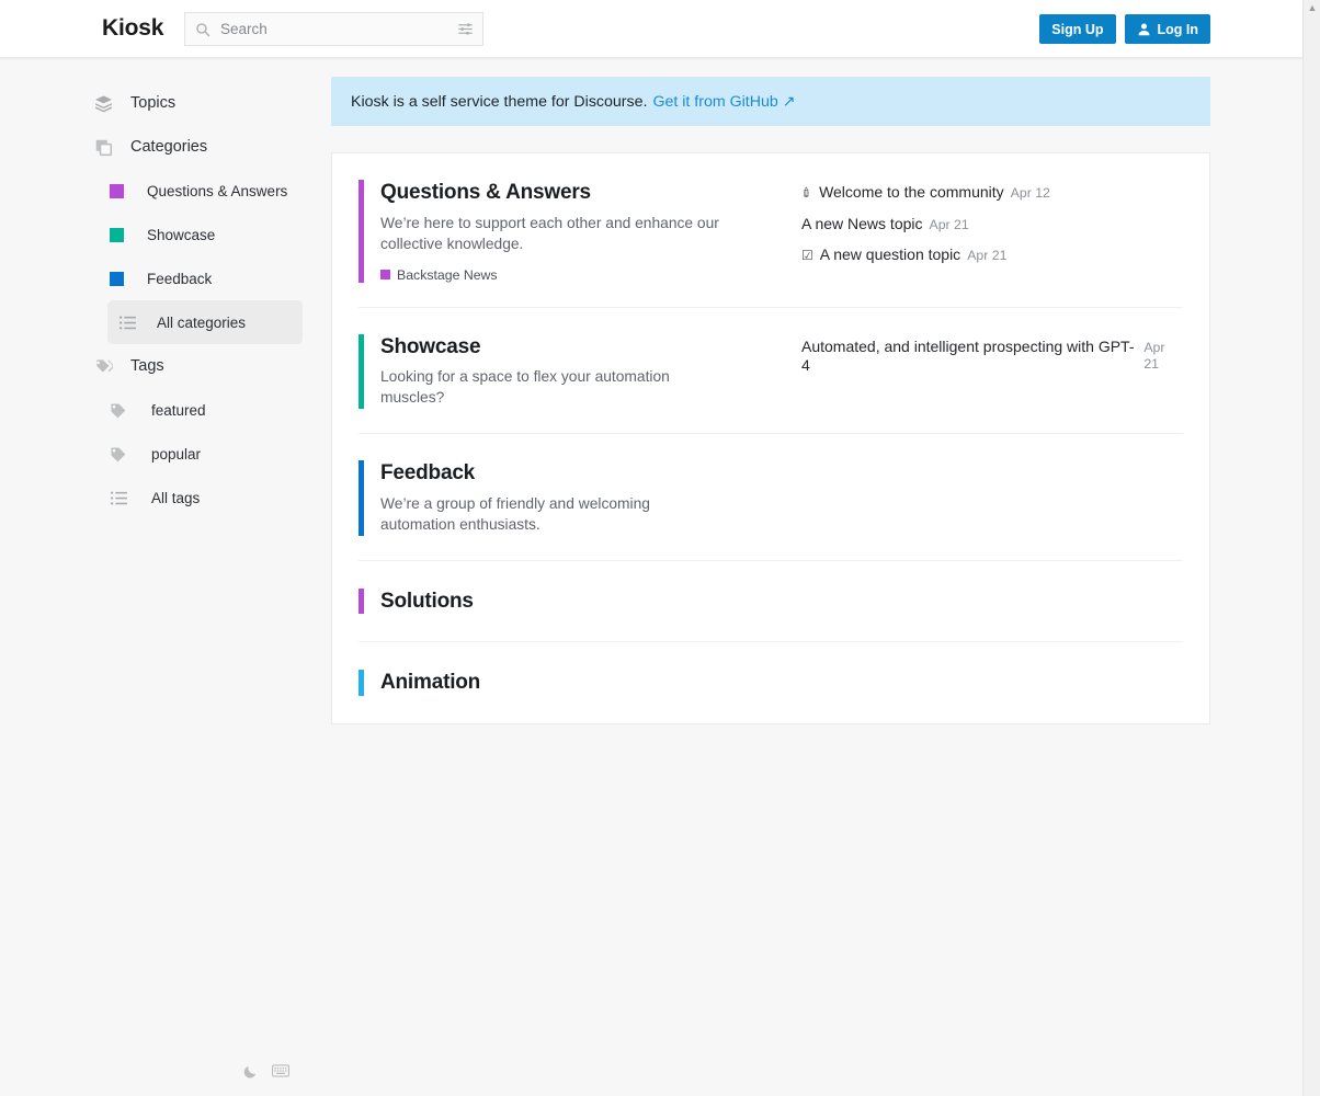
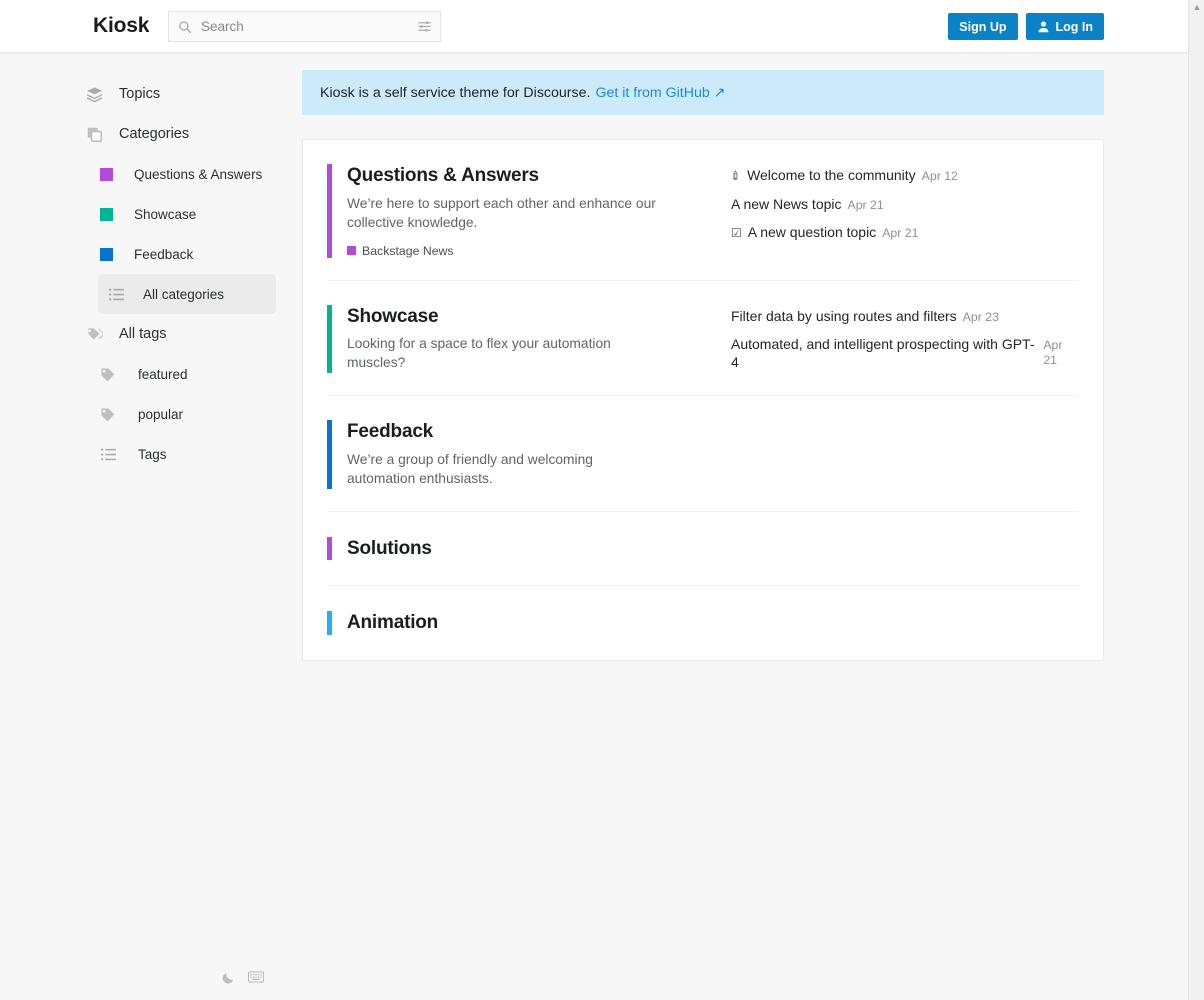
  Kiosk
  Search
  Sign Up
  Log In
  Topics
  Categories
  Questions & Answers
  Showcase
  Feedback
  All categories
- Tags
+ All tags
  featured
  popular
- All tags
+ Tags
  Kiosk is a self service theme for Discourse.
  Get it from GitHub
  ↗
  Questions & Answers
  We’re here to support each other and enhance our collective knowledge.
  Backstage News
  Welcome to the community
  Apr 12
  A new News topic
  Apr 21
  ☑
  A new question topic
  Apr 21
  Showcase
  Looking for a space to flex your automation muscles?
+ Filter data by using routes and filters
+ Apr 23
  Automated, and intelligent prospecting with GPT-4
  Apr 21
  Feedback
  We’re a group of friendly and welcoming automation enthusiasts.
  Solutions
  Animation
  ▲
